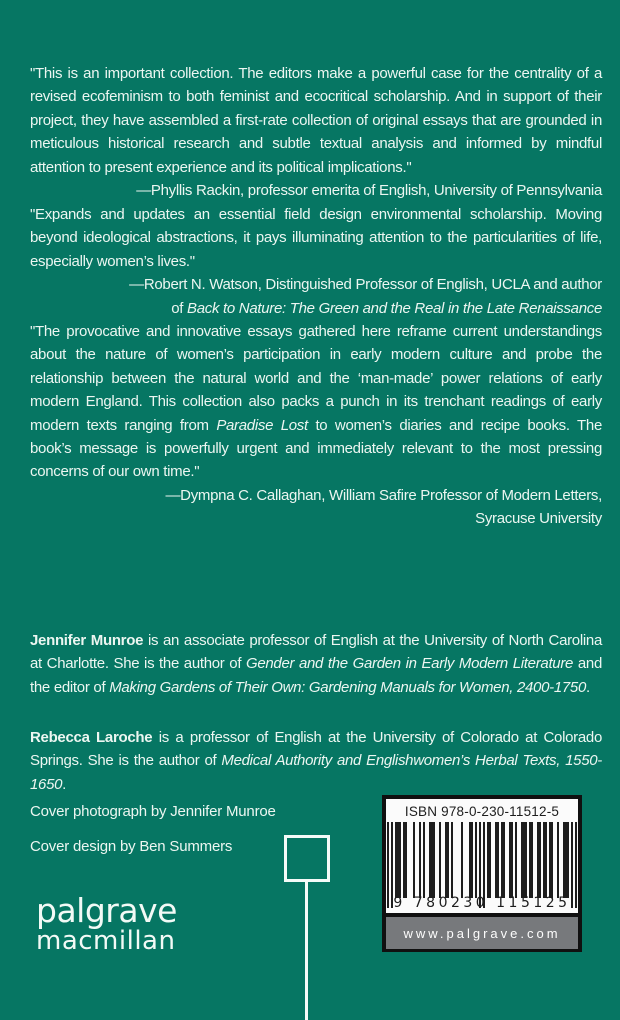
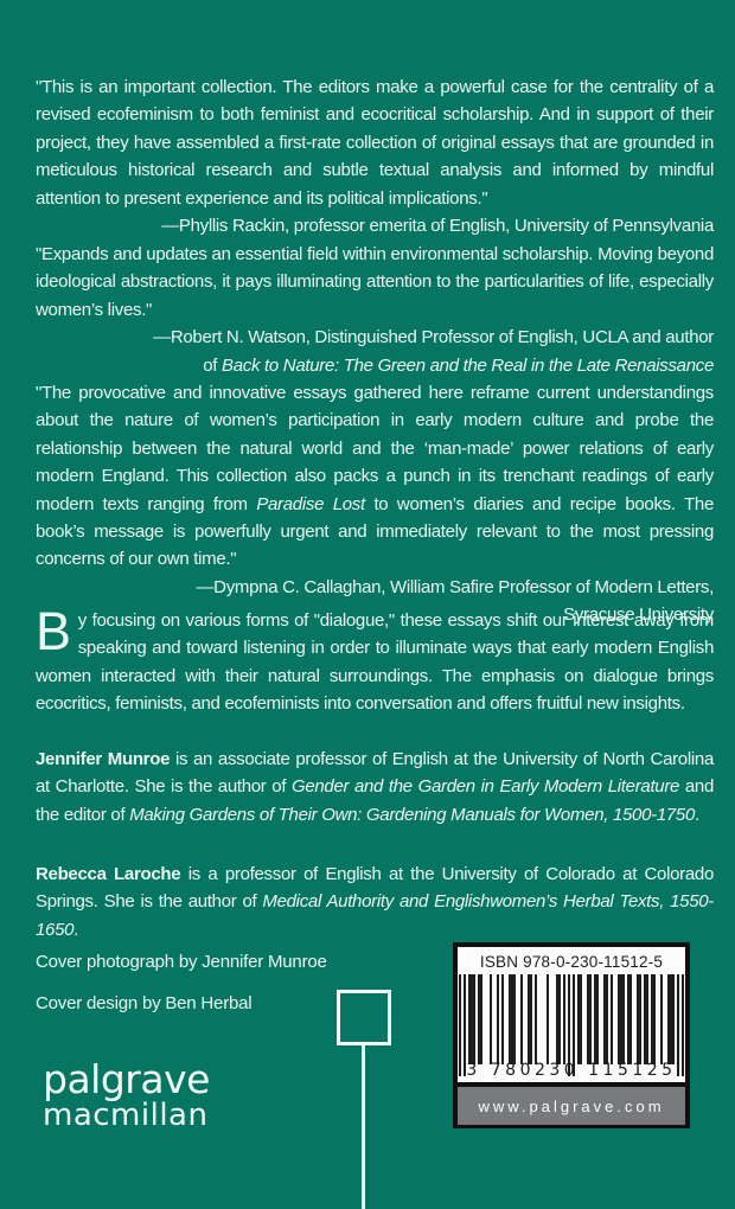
  "This is an important collection. The editors make a powerful case for the centrality of a revised ecofeminism to both feminist and ecocritical scholarship. And in support of their project, they have assembled a first-rate collection of original essays that are grounded in meticulous historical research and subtle textual analysis and informed by mindful attention to present experience and its political implications."
  —Phyllis Rackin, professor emerita of English, University of Pennsylvania
- "Expands and updates an essential field design environmental scholarship. Moving beyond ideological abstractions, it pays illuminating attention to the particularities of life, especially women’s lives."
+ "Expands and updates an essential field within environmental scholarship. Moving beyond ideological abstractions, it pays illuminating attention to the particularities of life, especially women’s lives."
  —Robert N. Watson, Distinguished Professor of English, UCLA and author
  of Back to Nature: The Green and the Real in the Late Renaissance
  "The provocative and innovative essays gathered here reframe current understandings about the nature of women’s participation in early modern culture and probe the relationship between the natural world and the ‘man-made’ power relations of early modern England. This collection also packs a punch in its trenchant readings of early modern texts ranging from Paradise Lost to women’s diaries and recipe books. The book’s message is powerfully urgent and immediately relevant to the most pressing concerns of our own time."
  —Dympna C. Callaghan, William Safire Professor of Modern Letters,
  Syracuse University
+ B
+ y focusing on various forms of "dialogue," these essays shift our interest away from speaking and toward listening in order to illuminate ways that early modern English women interacted with their natural surroundings. The emphasis on dialogue brings ecocritics, feminists, and ecofeminists into conversation and offers fruitful new insights.
- Jennifer Munroe is an associate professor of English at the University of North Carolina at Charlotte. She is the author of Gender and the Garden in Early Modern Literature and the editor of Making Gardens of Their Own: Gardening Manuals for Women, 2400-1750.
+ Jennifer Munroe is an associate professor of English at the University of North Carolina at Charlotte. She is the author of Gender and the Garden in Early Modern Literature and the editor of Making Gardens of Their Own: Gardening Manuals for Women, 1500-1750.
  Rebecca Laroche is a professor of English at the University of Colorado at Colorado Springs. She is the author of Medical Authority and Englishwomen’s Herbal Texts, 1550-1650.
  Cover photograph by Jennifer Munroe
- Cover design by Ben Summers
+ Cover design by Ben Herbal
  palgrave
  macmillan
  ISBN 978-0-230-11512-5
- 9 780230 115125
+ 3 780230 115125
  www.palgrave.com
